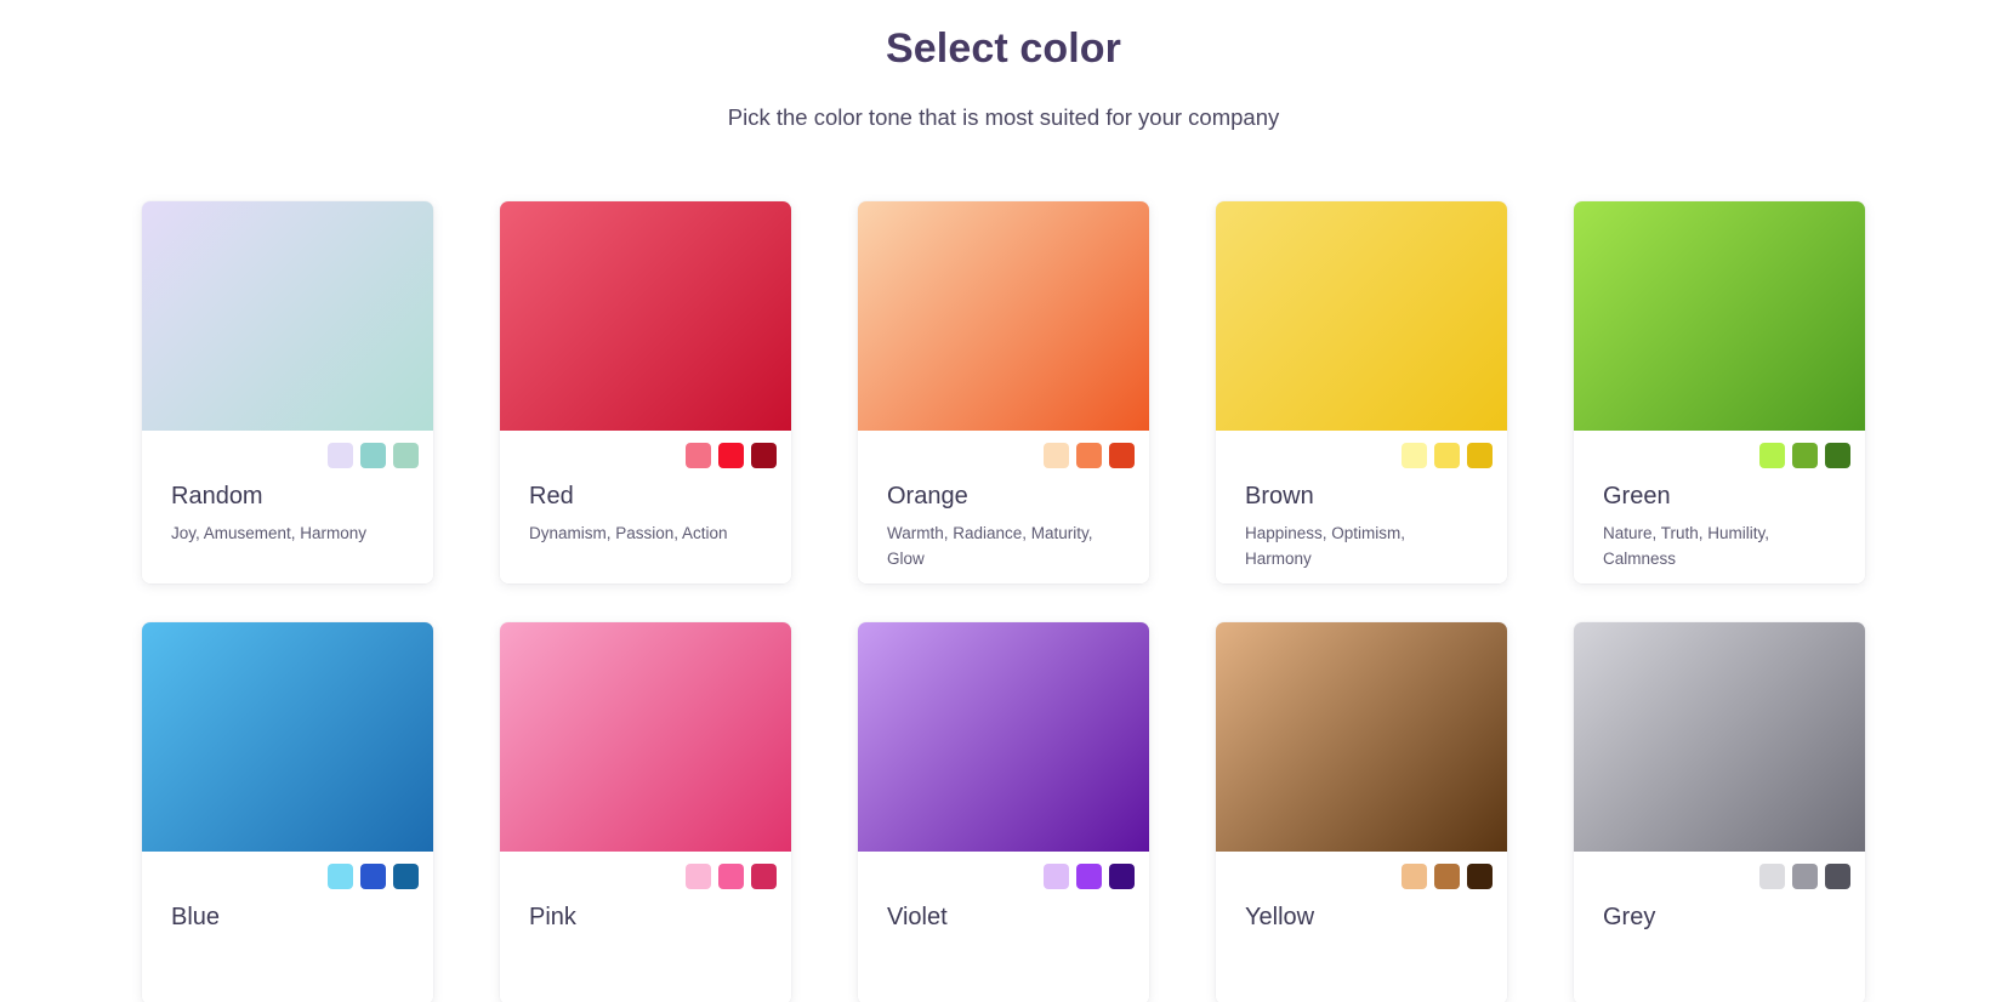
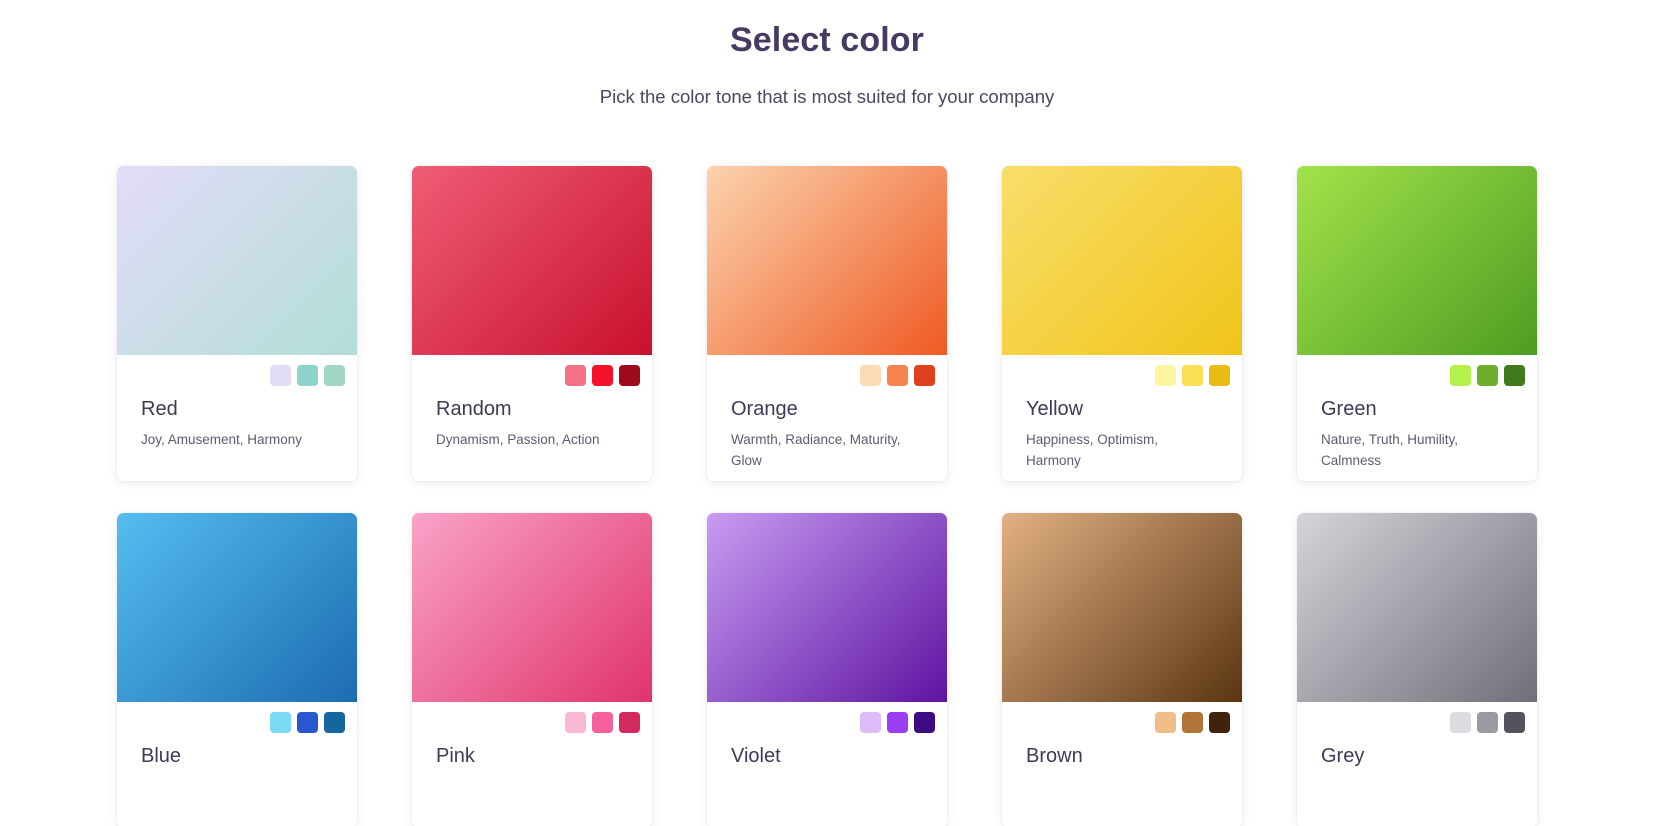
  Select color
  Pick the color tone that is most suited for your company
- Random
+ Red
  Joy, Amusement, Harmony
- Red
+ Random
  Dynamism, Passion, Action
  Orange
  Warmth, Radiance, Maturity, Glow
- Brown
+ Yellow
  Happiness, Optimism, Harmony
  Green
  Nature, Truth, Humility, Calmness
  Blue
  Pink
  Violet
- Yellow
+ Brown
  Grey
